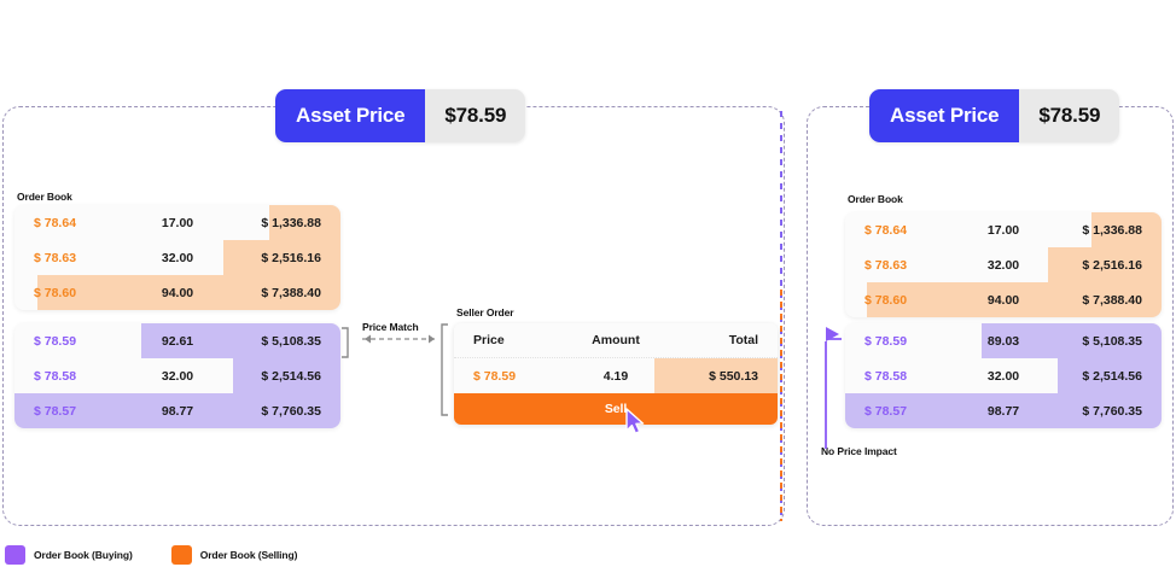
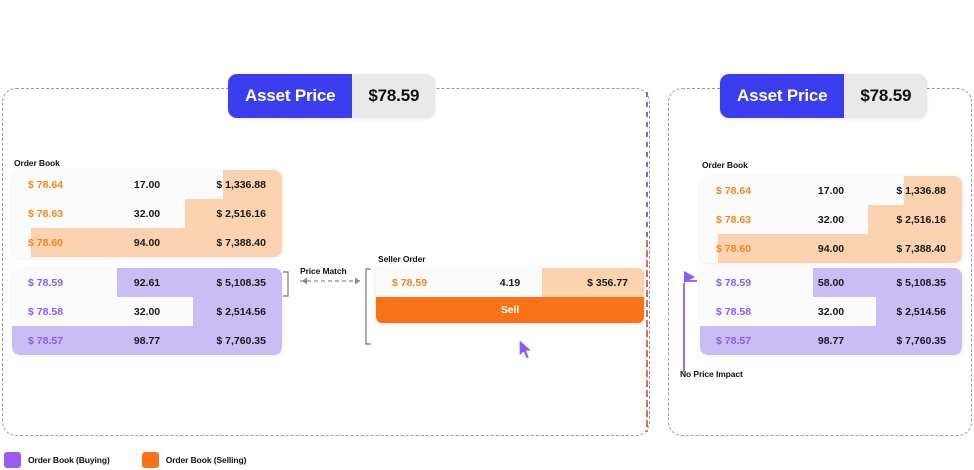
  Asset Price
  $78.59
  Asset Price
  $78.59
  Order Book
  Order Book
  Seller Order
  $ 78.64
  17.00
  $ 1,336.88
  $ 78.63
  32.00
  $ 2,516.16
  $ 78.60
  94.00
  $ 7,388.40
  $ 78.59
  92.61
  $ 5,108.35
  $ 78.58
  32.00
  $ 2,514.56
  $ 78.57
  98.77
  $ 7,760.35
- Price
- Amount
- Total
  $ 78.59
  4.19
- $ 550.13
+ $ 356.77
  Sell
  $ 78.64
  17.00
  $ 1,336.88
  $ 78.63
  32.00
  $ 2,516.16
  $ 78.60
  94.00
  $ 7,388.40
  $ 78.59
- 89.03
+ 58.00
  $ 5,108.35
  $ 78.58
  32.00
  $ 2,514.56
  $ 78.57
  98.77
  $ 7,760.35
  Price Match
  No Price Impact
  Order Book (Buying)
  Order Book (Selling)
